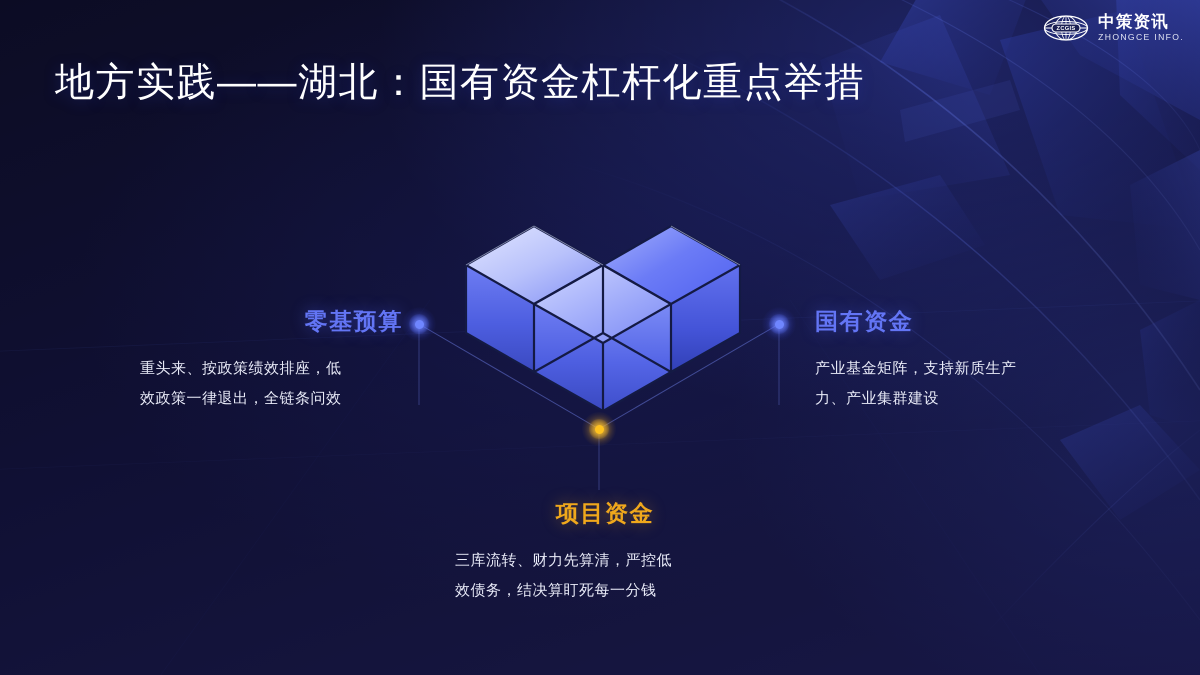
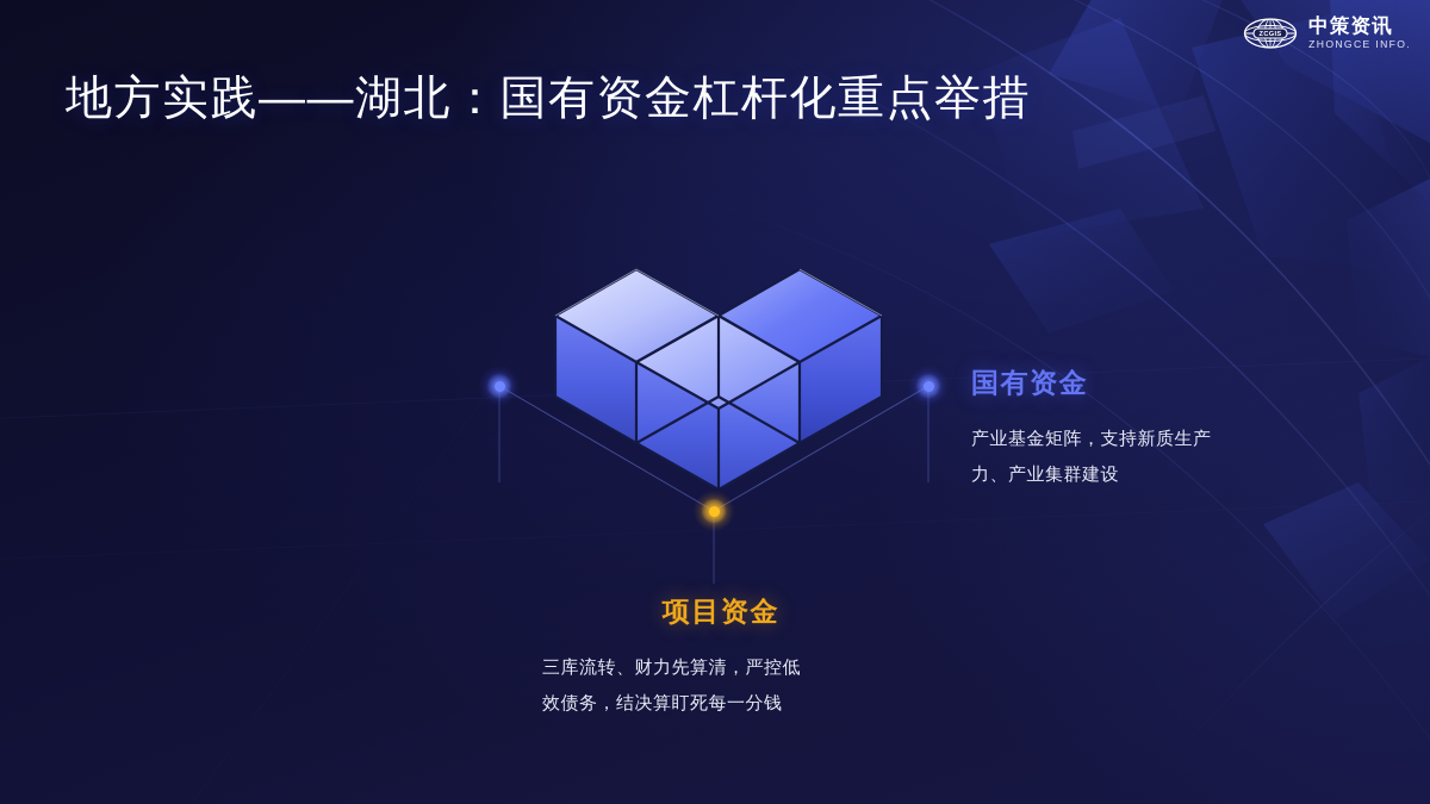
  中策资讯
  ZHONGCE INFO.
  地方实践——湖北：国有资金杠杆化重点举措
- 零基预算
- 重头来、按政策绩效排座，低
- 效政策一律退出，全链条问效
  国有资金
  产业基金矩阵，支持新质生产
  力、产业集群建设
  项目资金
  三库流转、财力先算清，严控低
  效债务，结决算盯死每一分钱
